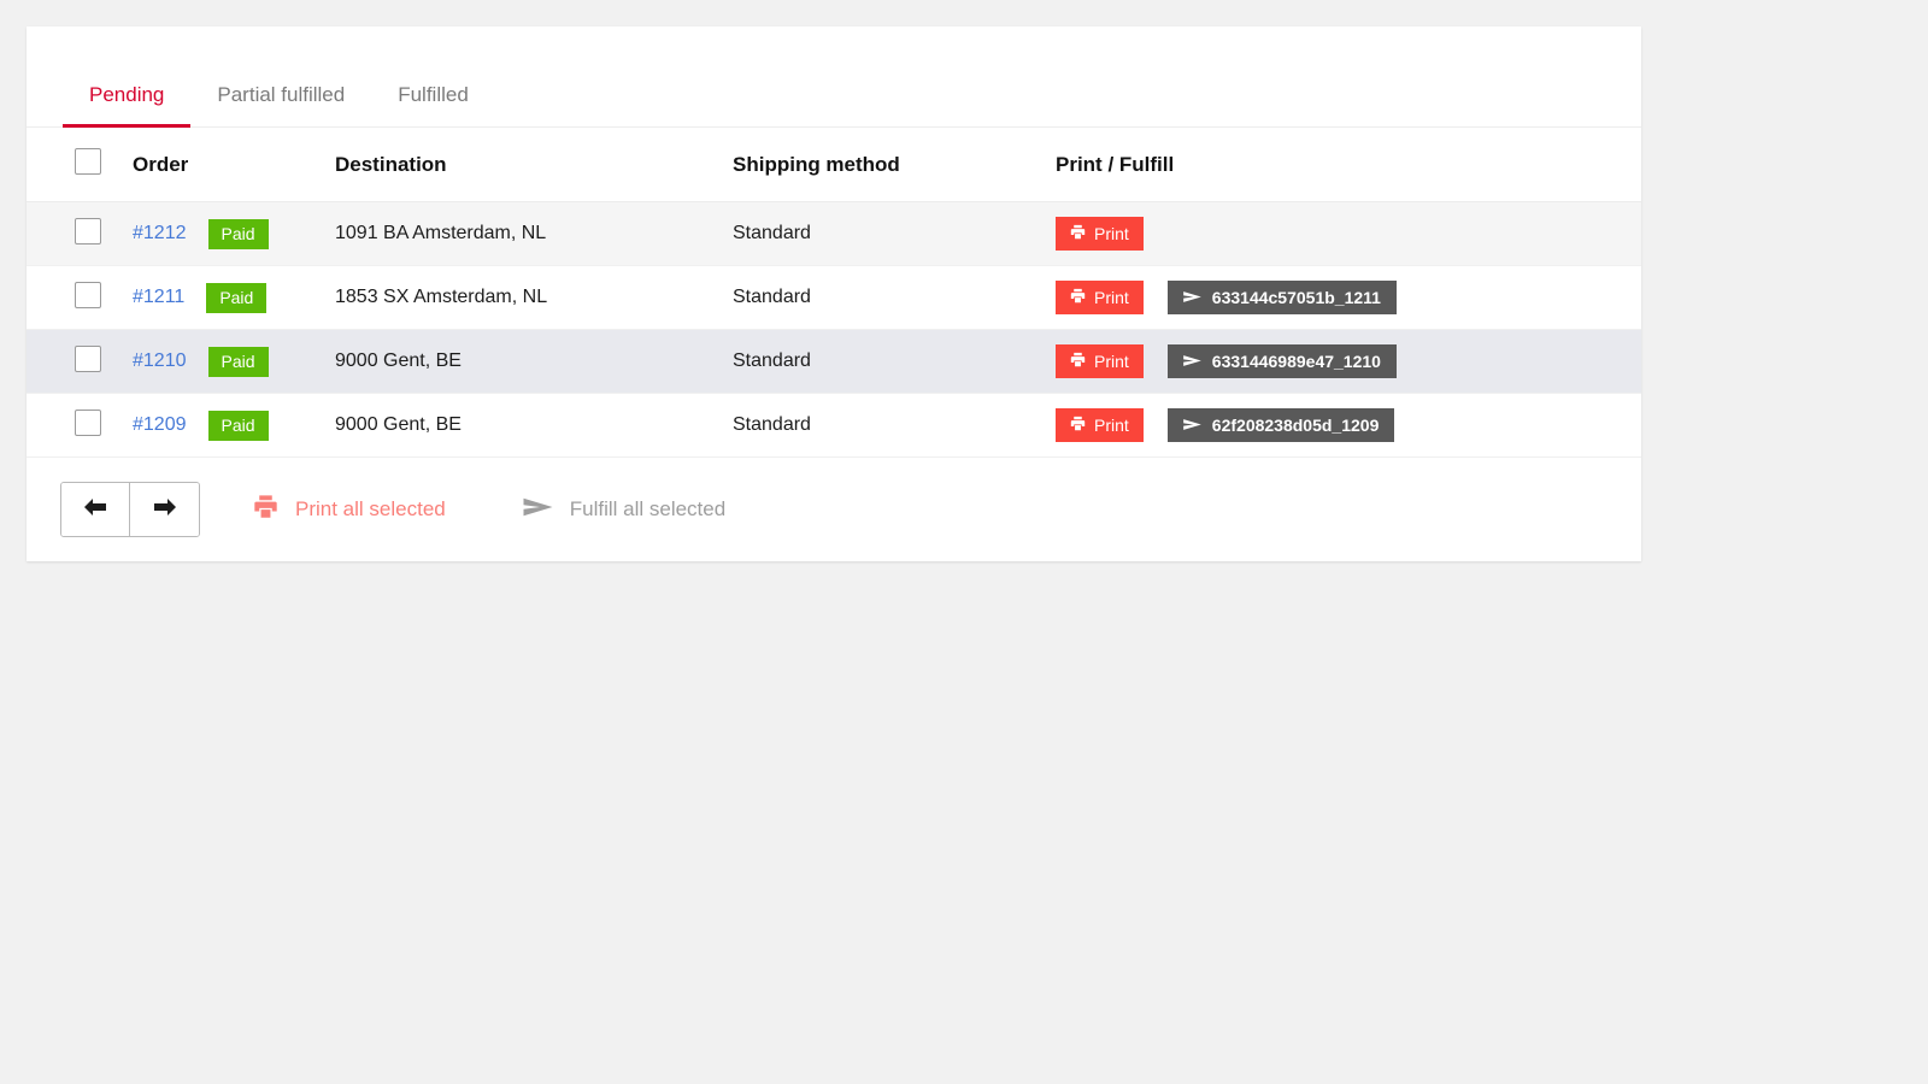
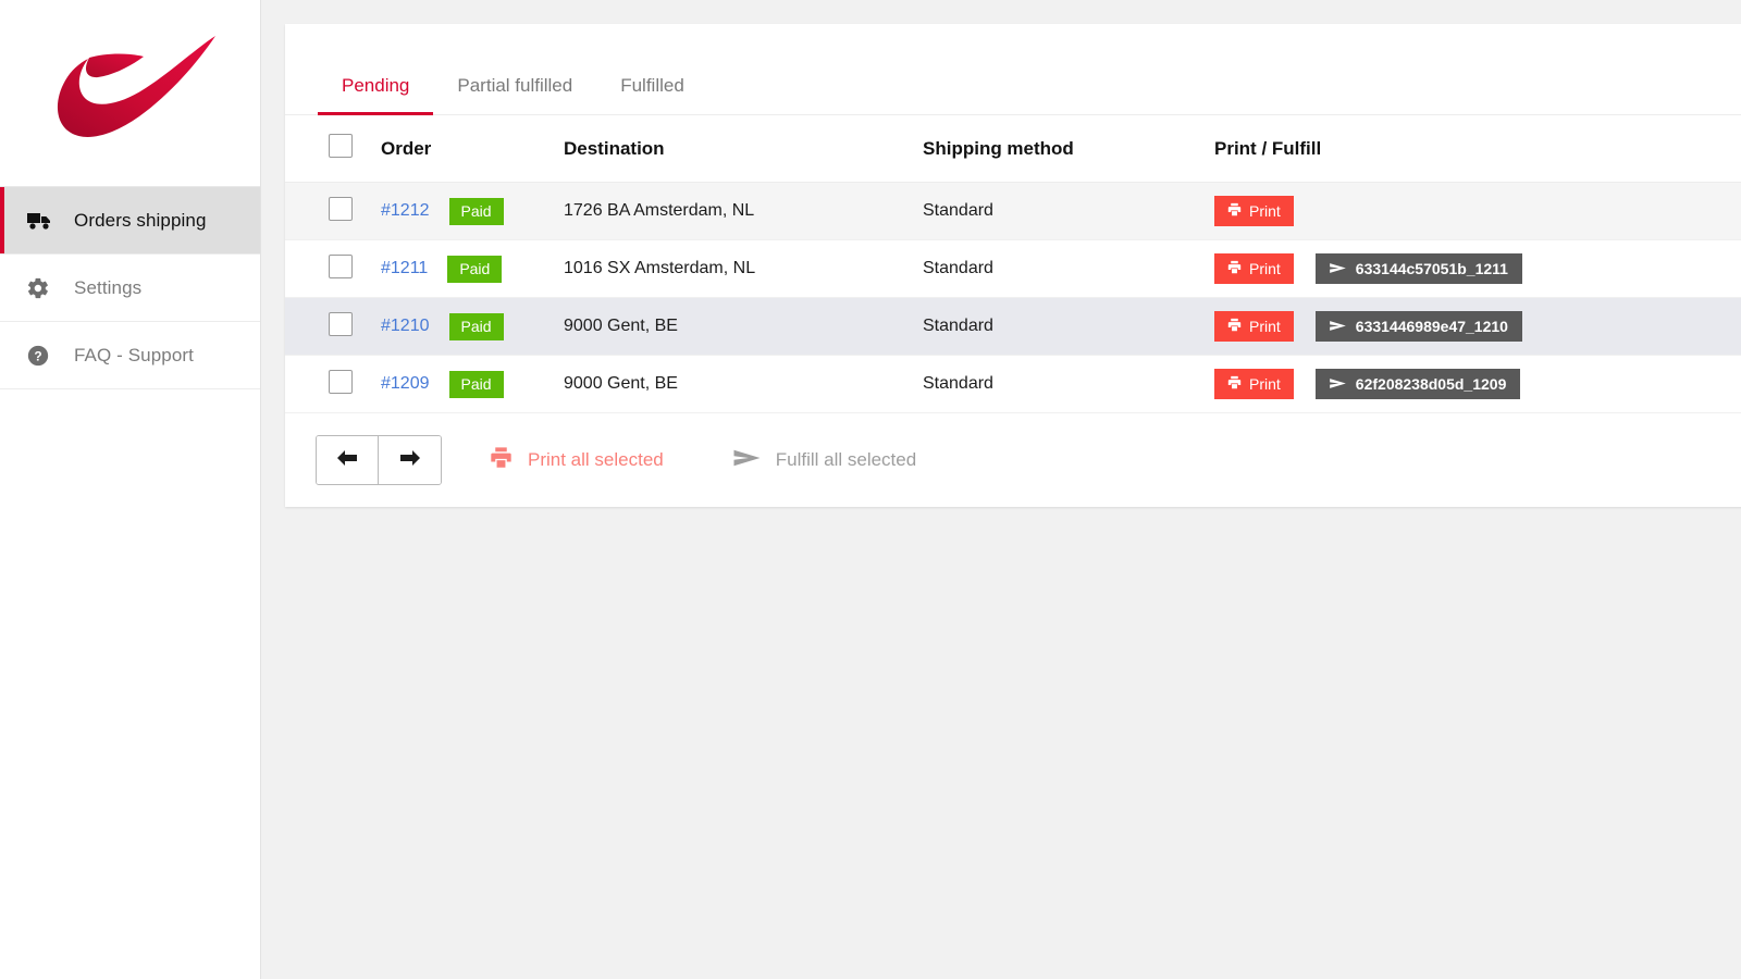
+ Orders shipping
+ Settings
+ ?
+ FAQ - Support
  Pending
  Partial fulfilled
  Fulfilled
  	Order	Destination	Shipping method	Print / Fulfill
- 	#1212 Paid	1091 BA Amsterdam, NL	Standard	Print
+ 	#1212 Paid	1726 BA Amsterdam, NL	Standard	Print
- 	#1211 Paid	1853 SX Amsterdam, NL	Standard	Print 633144c57051b_1211
+ 	#1211 Paid	1016 SX Amsterdam, NL	Standard	Print 633144c57051b_1211
  	#1210 Paid	9000 Gent, BE	Standard	Print 6331446989e47_1210
  	#1209 Paid	9000 Gent, BE	Standard	Print 62f208238d05d_1209
  Print all selected
  Fulfill all selected
